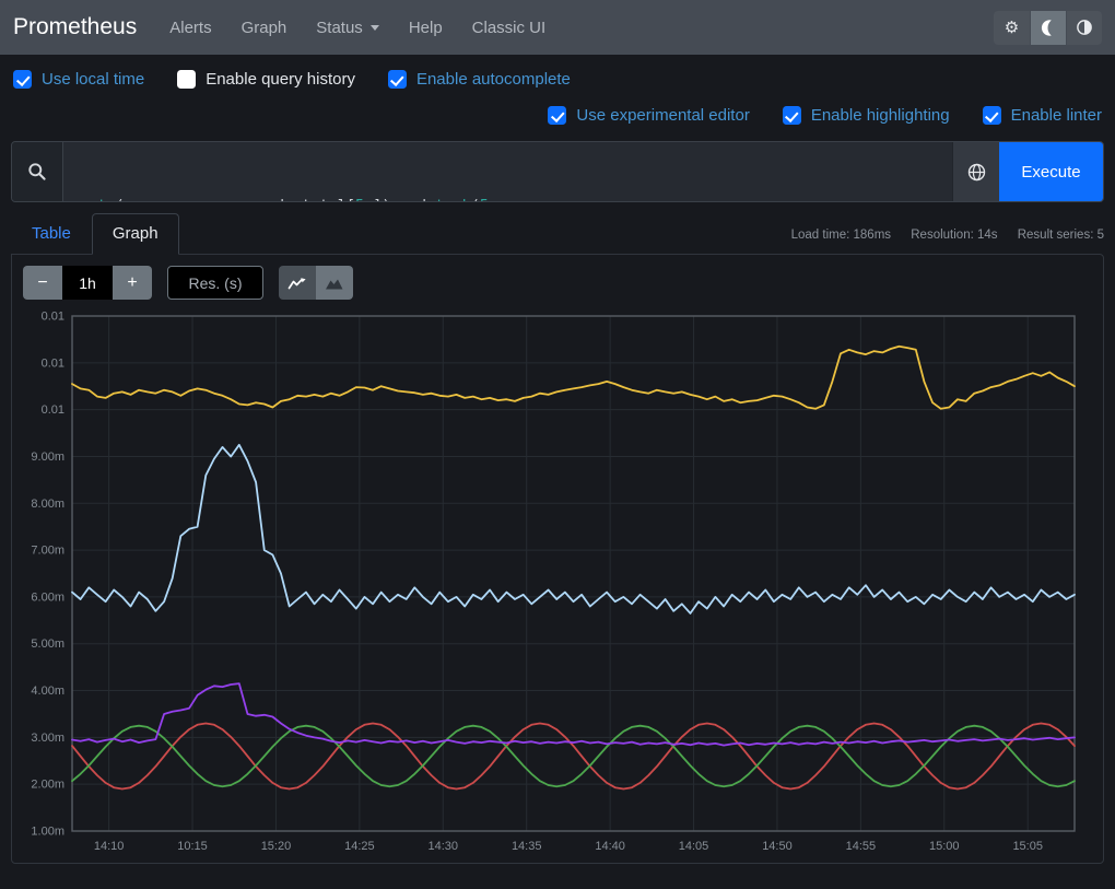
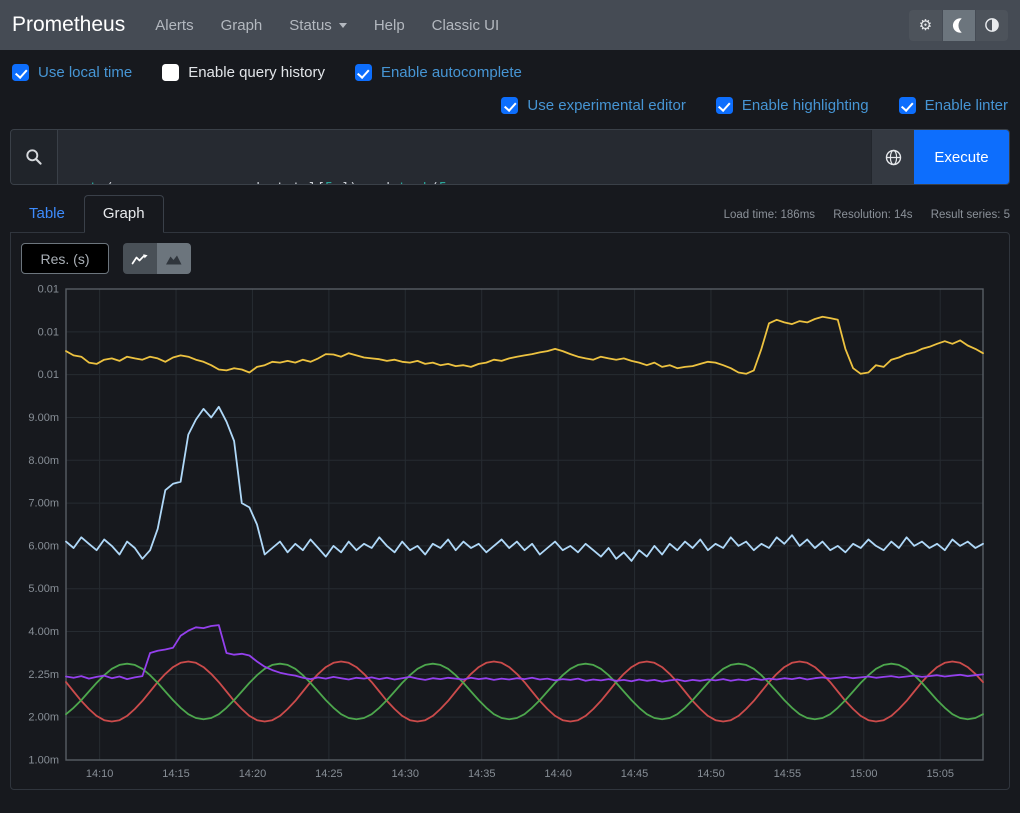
  Prometheus
  Alerts
  Graph
  Status
  Help
  Classic UI
  ⚙
  Use local time
  Enable query history
  Enable autocomplete
  Use experimental editor
  Enable highlighting
  Enable linter
  Execute
  Table
  Graph
  Load time: 186ms Resolution: 14s Result series: 5
- −
- 1h
- +
  Res. (s)
  14:10
- 10:15
+ 14:15
- 15:20
+ 14:20
  14:25
  14:30
  14:35
  14:40
- 14:05
+ 14:45
  14:50
  14:55
  15:00
  15:05
  0.01
  0.01
  0.01
  9.00m
  8.00m
  7.00m
  6.00m
  5.00m
  4.00m
- 3.00m
+ 2.25m
  2.00m
  1.00m
